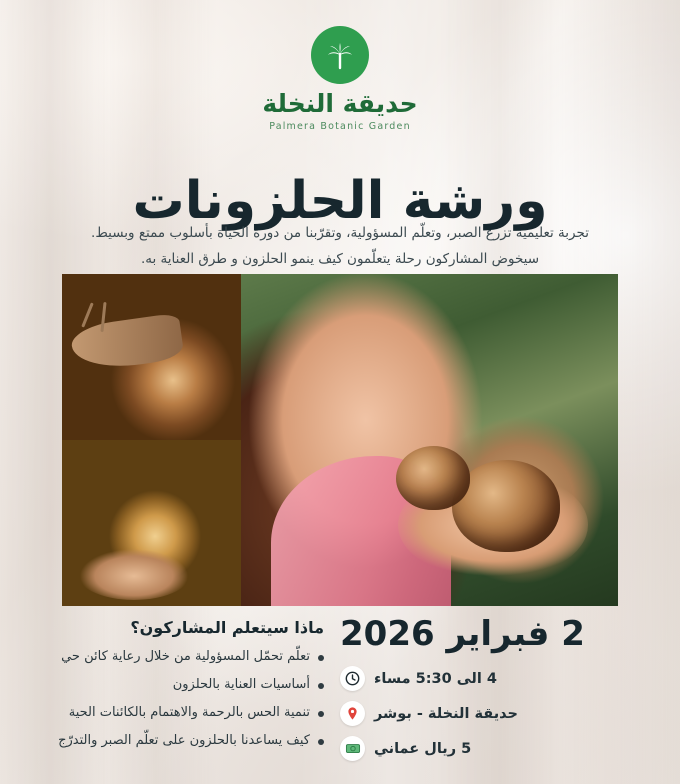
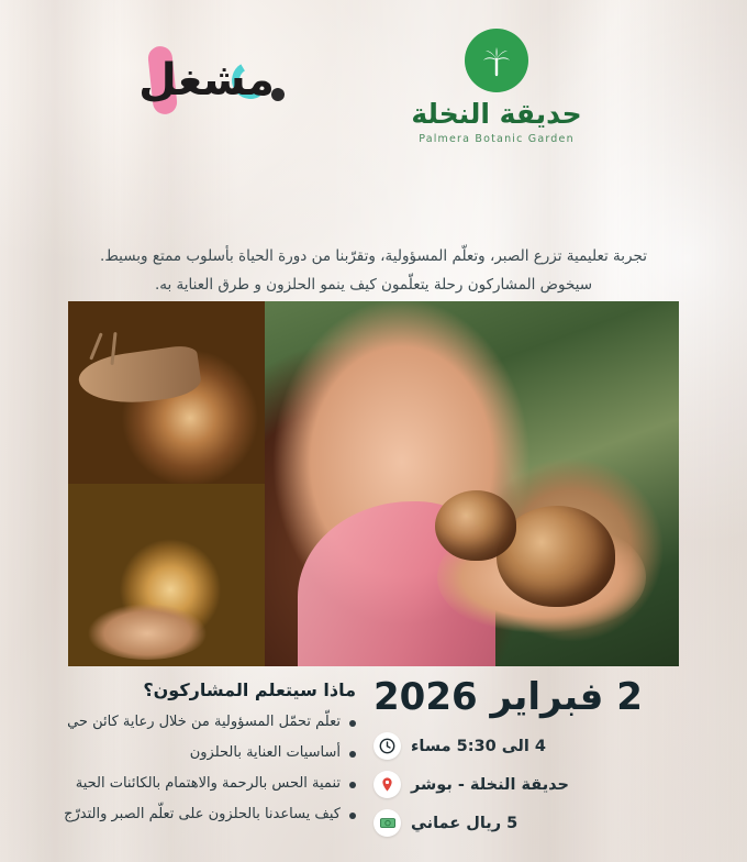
+ مشغل
  حديقة النخلة
  Palmera Botanic Garden
- ورشة الحلزونات
  تجربة تعليمية تزرع الصبر، وتعلّم المسؤولية، وتقرّبنا من دورة الحياة بأسلوب ممتع وبسيط. سيخوض المشاركون رحلة يتعلّمون كيف ينمو الحلزون و طرق العناية به.
  2 فبراير 2026
  4 الى 5:30 مساء
  حديقة النخلة - بوشر
  5 ريال عماني
  ماذا سيتعلم المشاركون؟
  تعلّم تحمّل المسؤولية من خلال رعاية كائن حي
  أساسيات العناية بالحلزون
  تنمية الحس بالرحمة والاهتمام بالكائنات الحية
  كيف يساعدنا بالحلزون على تعلّم الصبر والتدرّج
